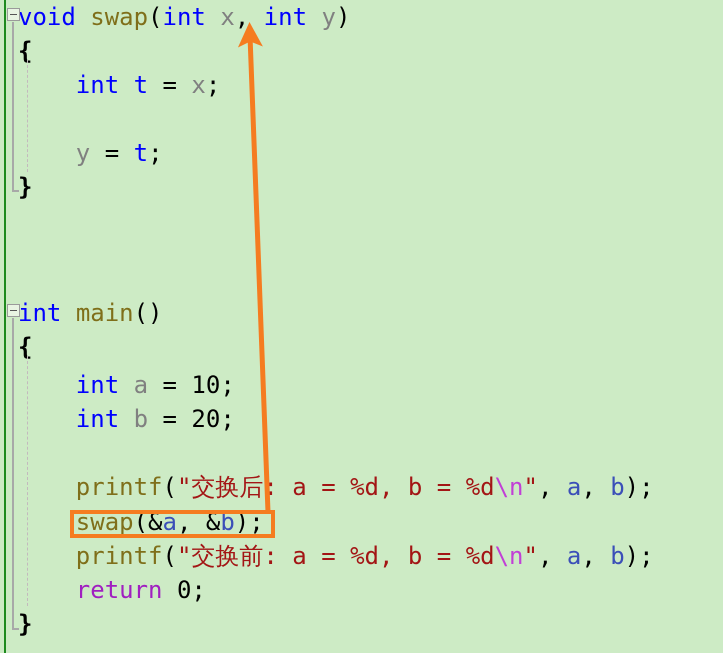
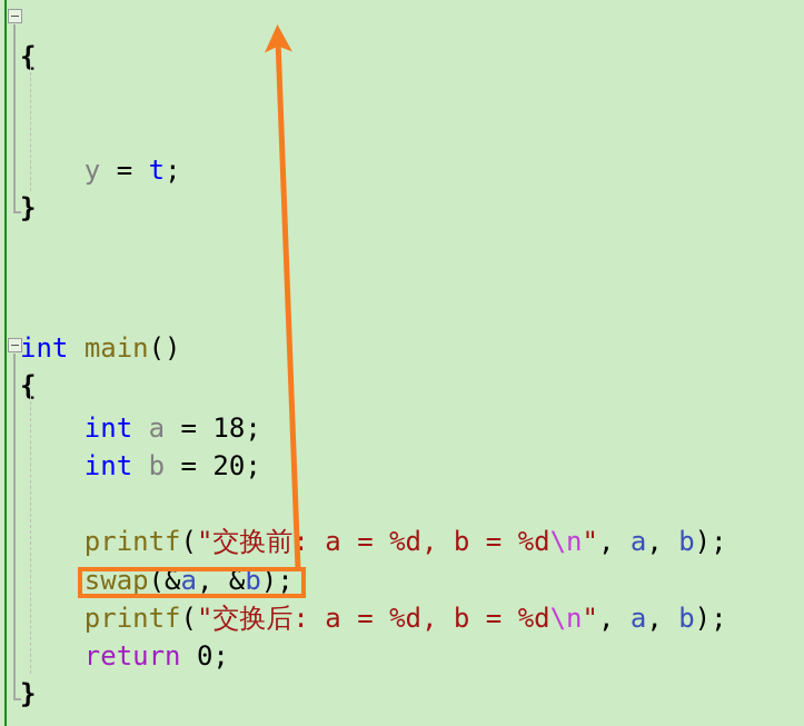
- void swap(int x, int y)
  {
- int t = x;
  y = t;
  }
  int main()
  {
- int a = 10;
+ int a = 18;
  int b = 20;
- printf("交换后: a = %d, b = %d\n", a, b);
+ printf("交换前: a = %d, b = %d\n", a, b);
  swap(&a, &b);
- printf("交换前: a = %d, b = %d\n", a, b);
+ printf("交换后: a = %d, b = %d\n", a, b);
  return 0;
  }
